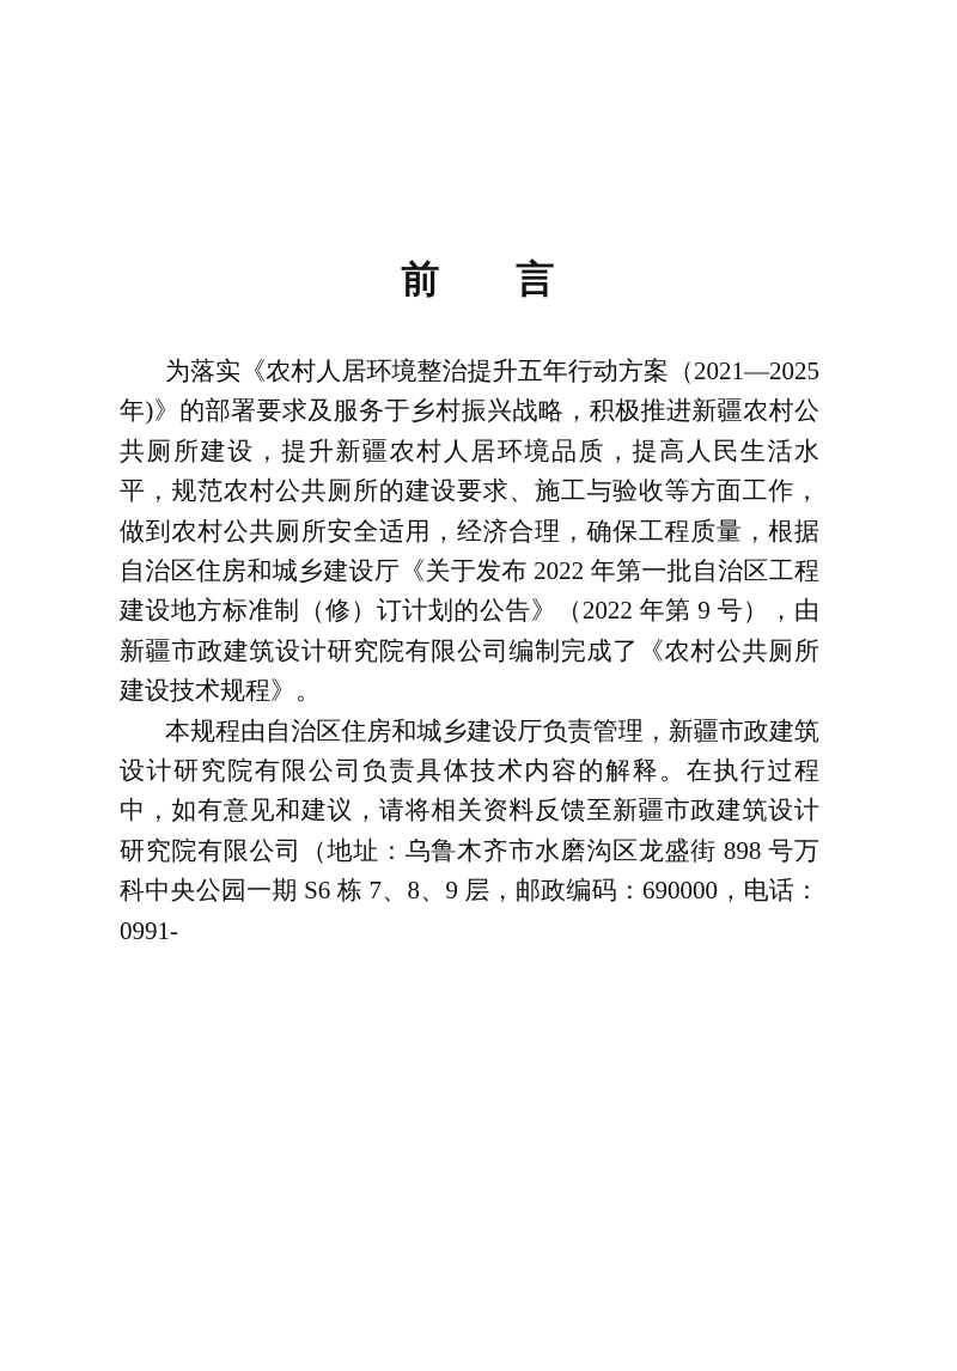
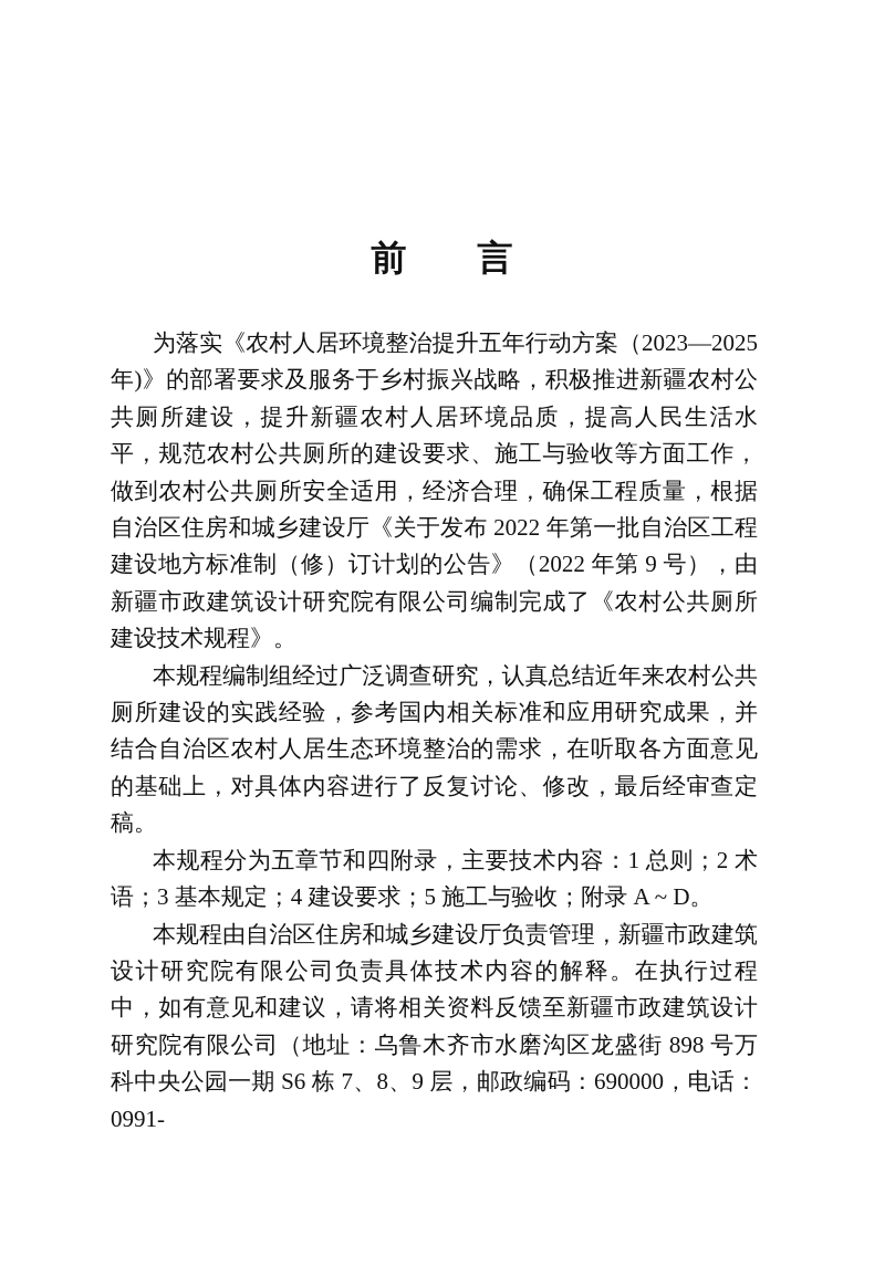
  前 言
- 为落实《农村人居环境整治提升五年行动方案（2021—2025 年)》的部署要求及服务于乡村振兴战略，积极推进新疆农村公共厕所建设，提升新疆农村人居环境品质，提高人民生活水平，规范农村公共厕所的建设要求、施工与验收等方面工作，做到农村公共厕所安全适用，经济合理，确保工程质量，根据自治区住房和城乡建设厅《关于发布 2022 年第一批自治区工程建设地方标准制（修）订计划的公告》（2022 年第 9 号），由新疆市政建筑设计研究院有限公司编制完成了《农村公共厕所建设技术规程》。
+ 为落实《农村人居环境整治提升五年行动方案（2023—2025 年)》的部署要求及服务于乡村振兴战略，积极推进新疆农村公共厕所建设，提升新疆农村人居环境品质，提高人民生活水平，规范农村公共厕所的建设要求、施工与验收等方面工作，做到农村公共厕所安全适用，经济合理，确保工程质量，根据自治区住房和城乡建设厅《关于发布 2022 年第一批自治区工程建设地方标准制（修）订计划的公告》（2022 年第 9 号），由新疆市政建筑设计研究院有限公司编制完成了《农村公共厕所建设技术规程》。
+ 本规程编制组经过广泛调查研究，认真总结近年来农村公共厕所建设的实践经验，参考国内相关标准和应用研究成果，并结合自治区农村人居生态环境整治的需求，在听取各方面意见的基础上，对具体内容进行了反复讨论、修改，最后经审查定稿。
+ 本规程分为五章节和四附录，主要技术内容：1 总则；2 术语；3 基本规定；4 建设要求；5 施工与验收；附录 A ~ D。
  本规程由自治区住房和城乡建设厅负责管理，新疆市政建筑设计研究院有限公司负责具体技术内容的解释。在执行过程中，如有意见和建议，请将相关资料反馈至新疆市政建筑设计研究院有限公司（地址：乌鲁木齐市水磨沟区龙盛街 898 号万科中央公园一期 S6 栋 7、8、9 层，邮政编码：690000，电话：0991-
